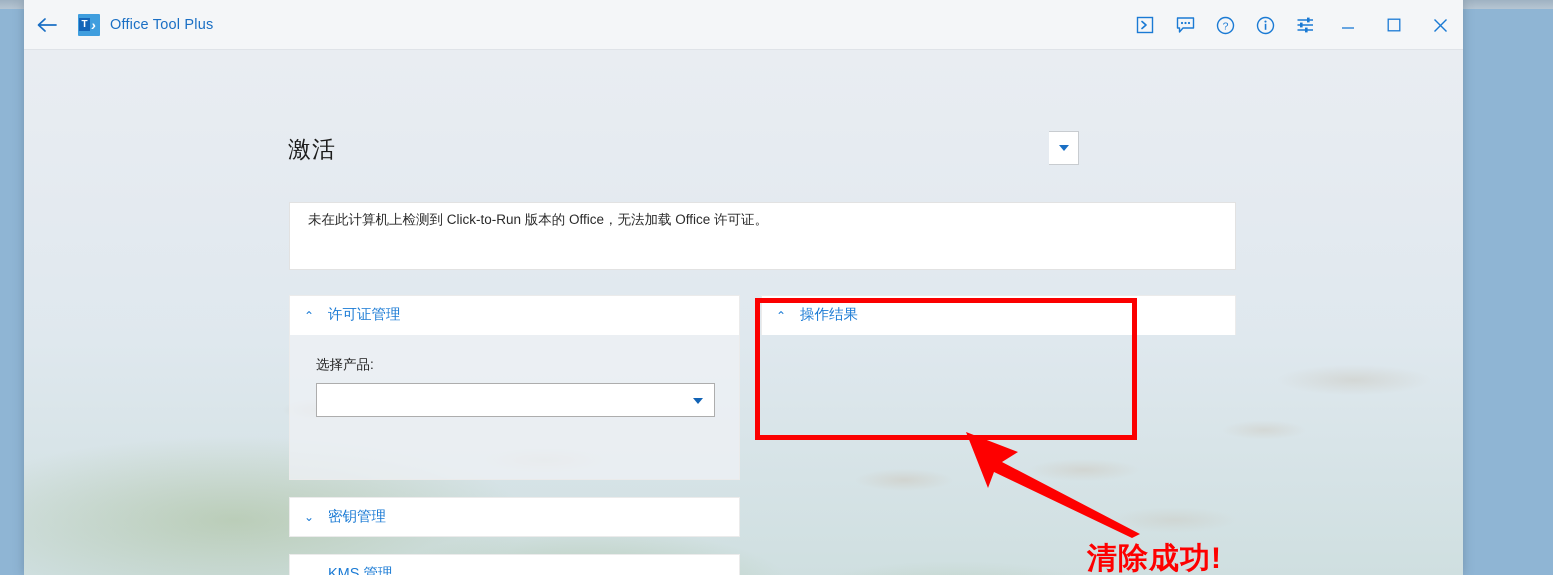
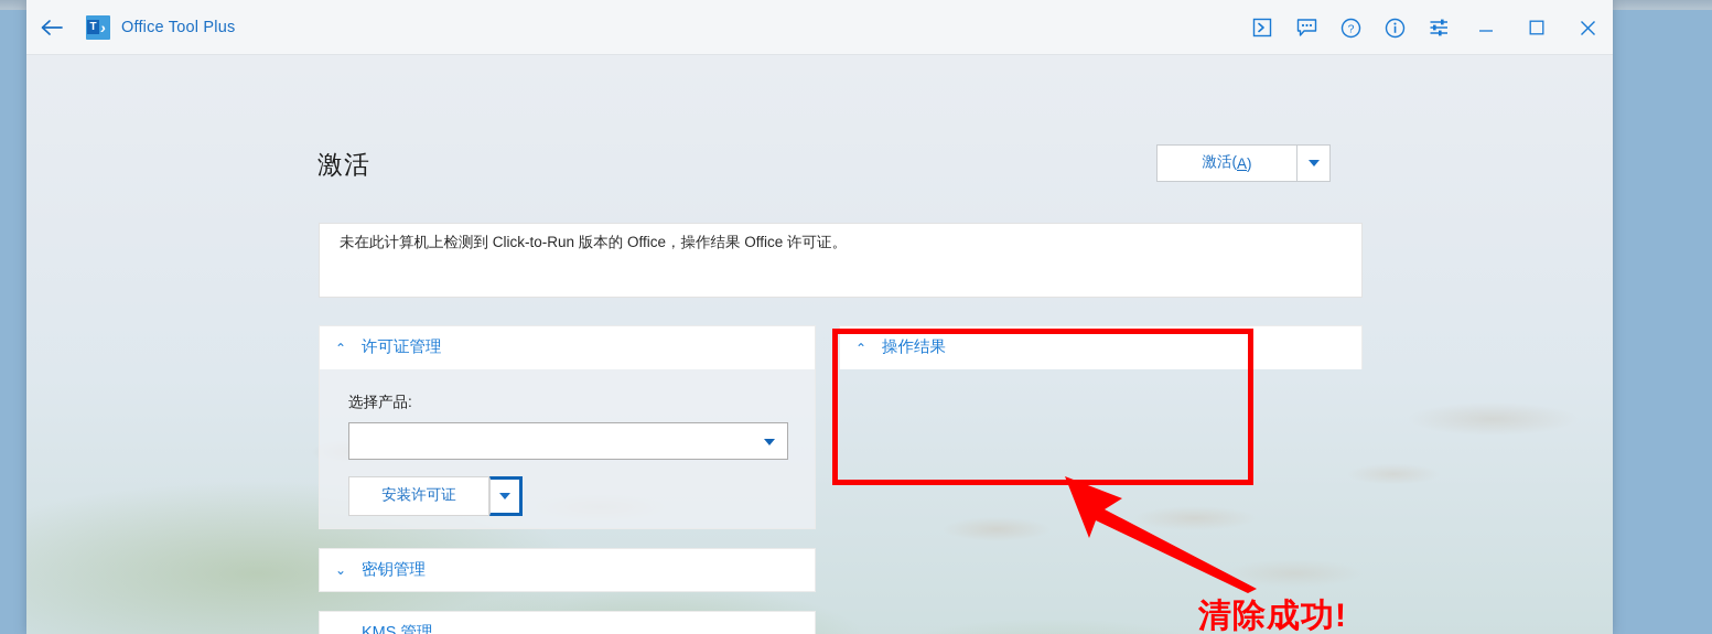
  T
  ›
  Office Tool Plus
  ?
  激活
+ 激活(
+ A
+ )
- 未在此计算机上检测到 Click-to-Run 版本的 Office，无法加载 Office 许可证。
+ 未在此计算机上检测到 Click-to-Run 版本的 Office，操作结果 Office 许可证。
  ⌃
  许可证管理
  选择产品:
+ 安装许可证
  ⌄
  密钥管理
  KMS 管理
  ⌃
  操作结果
  清除成功!
